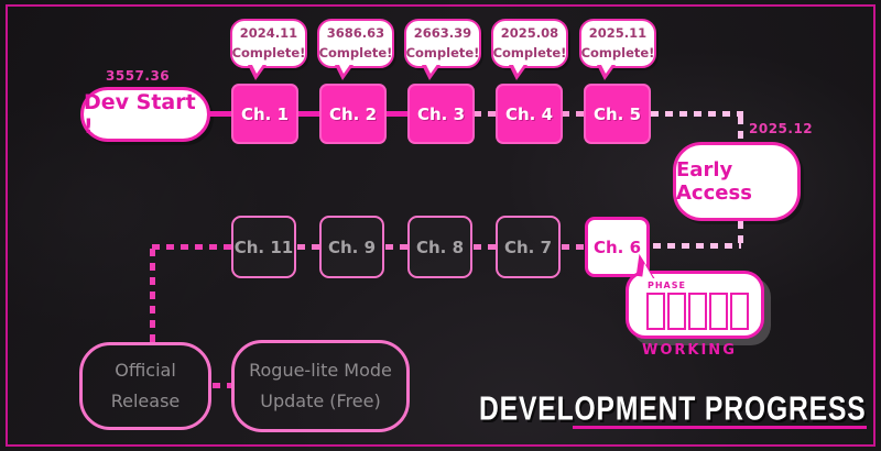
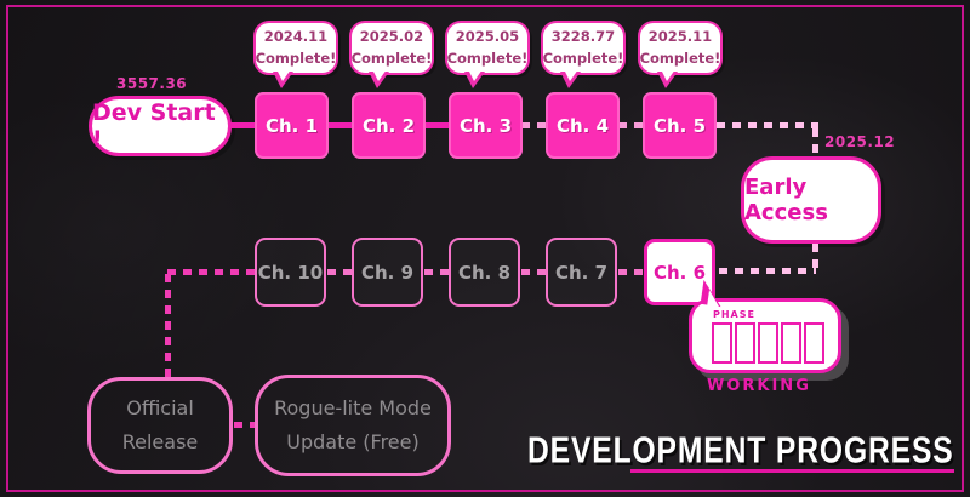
  2024.11
  Complete!
- 3686.63
+ 2025.02
  Complete!
- 2663.39
+ 2025.05
  Complete!
- 2025.08
+ 3228.77
  Complete!
  2025.11
  Complete!
  3557.36
  Dev Start !
  Ch. 1
  Ch. 2
  Ch. 3
  Ch. 4
  Ch. 5
  2025.12
  Early Access
- Ch. 11
+ Ch. 10
  Ch. 9
  Ch. 8
  Ch. 7
  Ch. 6
  PHASE
  WORKING
  Official
  Release
  Rogue-lite Mode
  Update (Free)
  DEVELOPMENT PROGRESS
